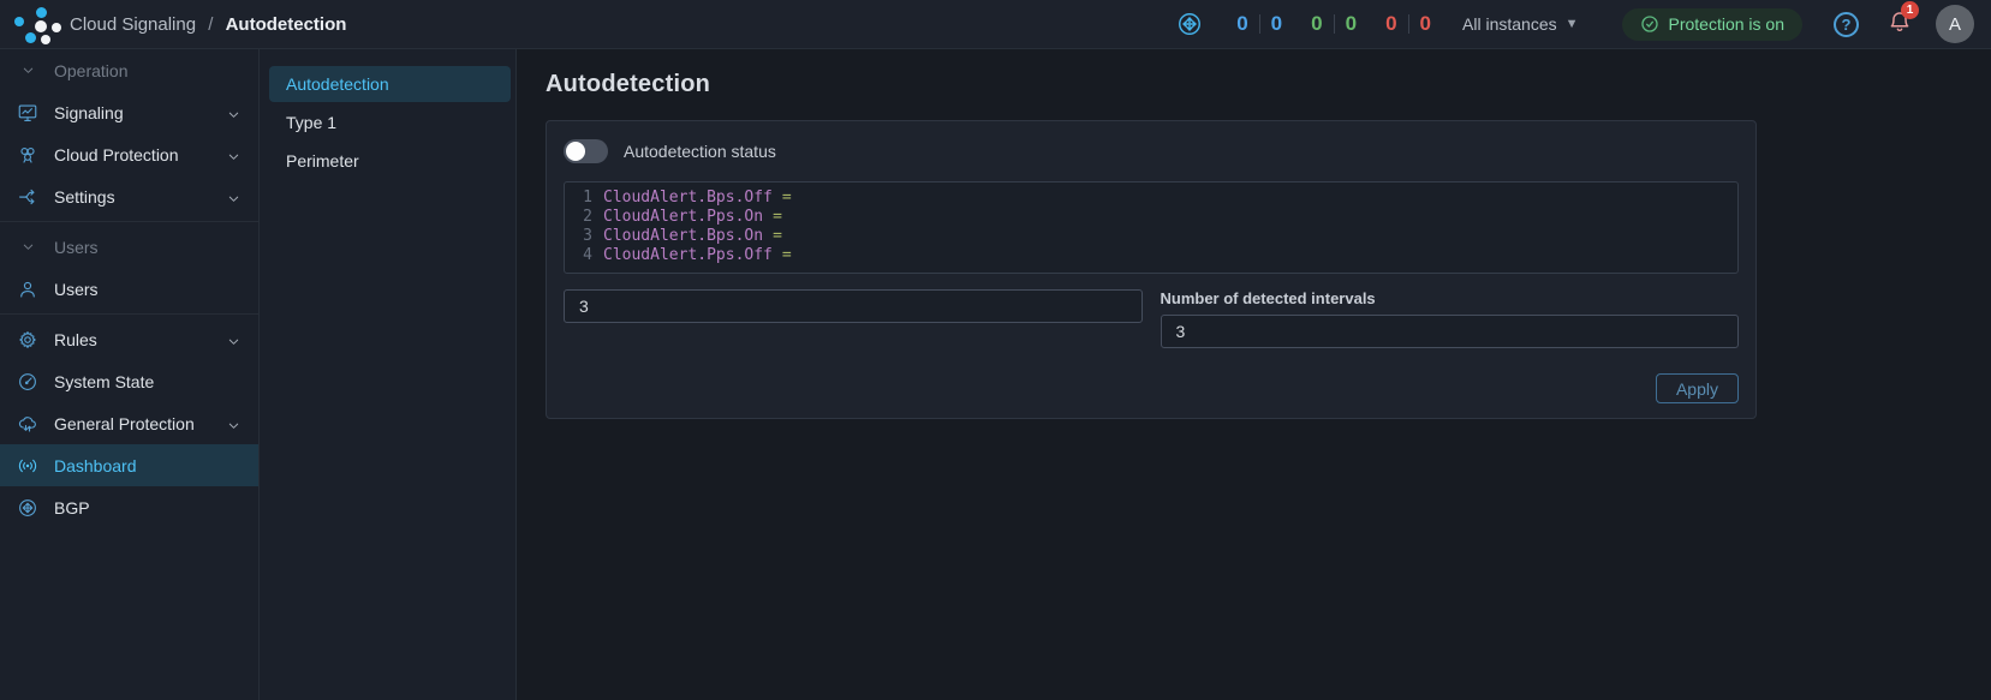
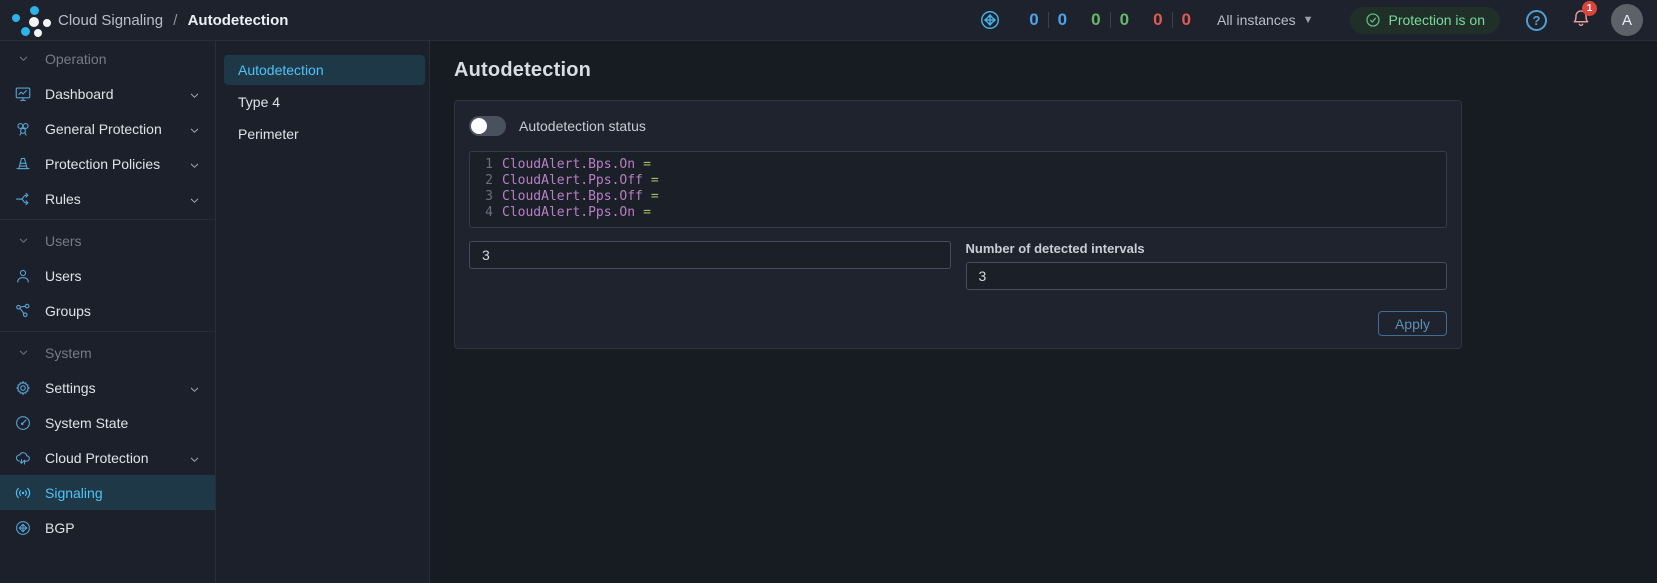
  Cloud Signaling / Autodetection
  0
  0
  0
  0
  0
  0
  All instances
  ▼
  Protection is on
  ?
  1
  A
  Operation
- Signaling
+ Dashboard
- Cloud Protection
+ General Protection
+ Protection Policies
- Settings
+ Rules
  Users
  Users
+ Groups
+ System
- Rules
+ Settings
  System State
- General Protection
+ Cloud Protection
- Dashboard
+ Signaling
  BGP
  Autodetection
- Type 1
+ Type 4
  Perimeter
  Autodetection
  Autodetection status
  1
- CloudAlert.Bps.Off
+ CloudAlert.Bps.On
  =
  2
- CloudAlert.Pps.On
+ CloudAlert.Pps.Off
  =
  3
- CloudAlert.Bps.On
+ CloudAlert.Bps.Off
  =
  4
- CloudAlert.Pps.Off
+ CloudAlert.Pps.On
  =
  3
  Number of detected intervals
  3
  Apply
